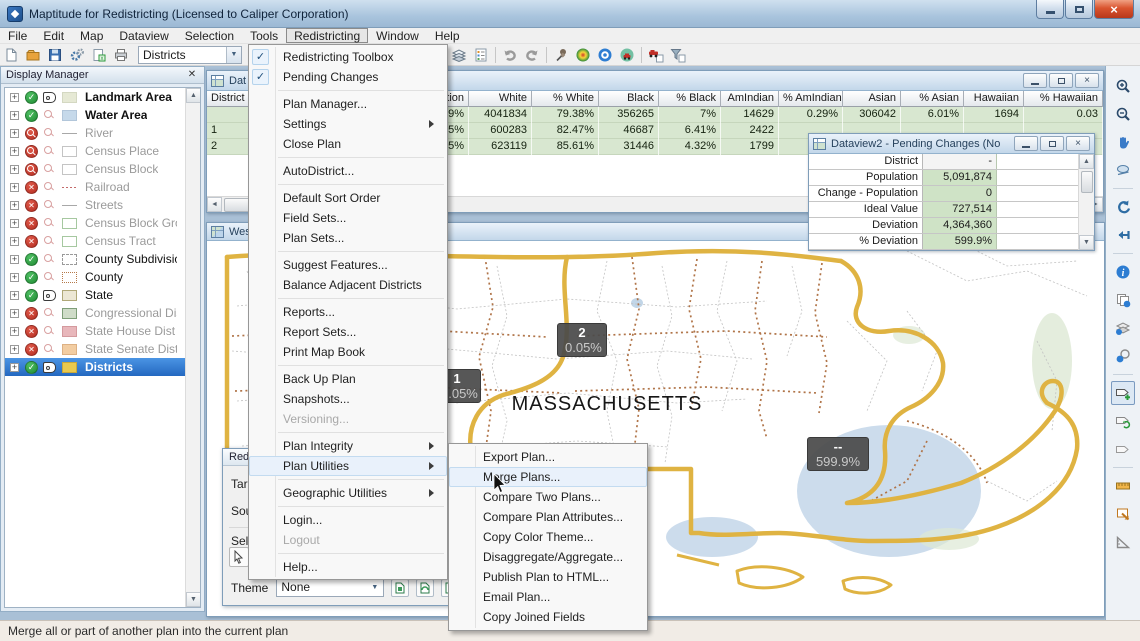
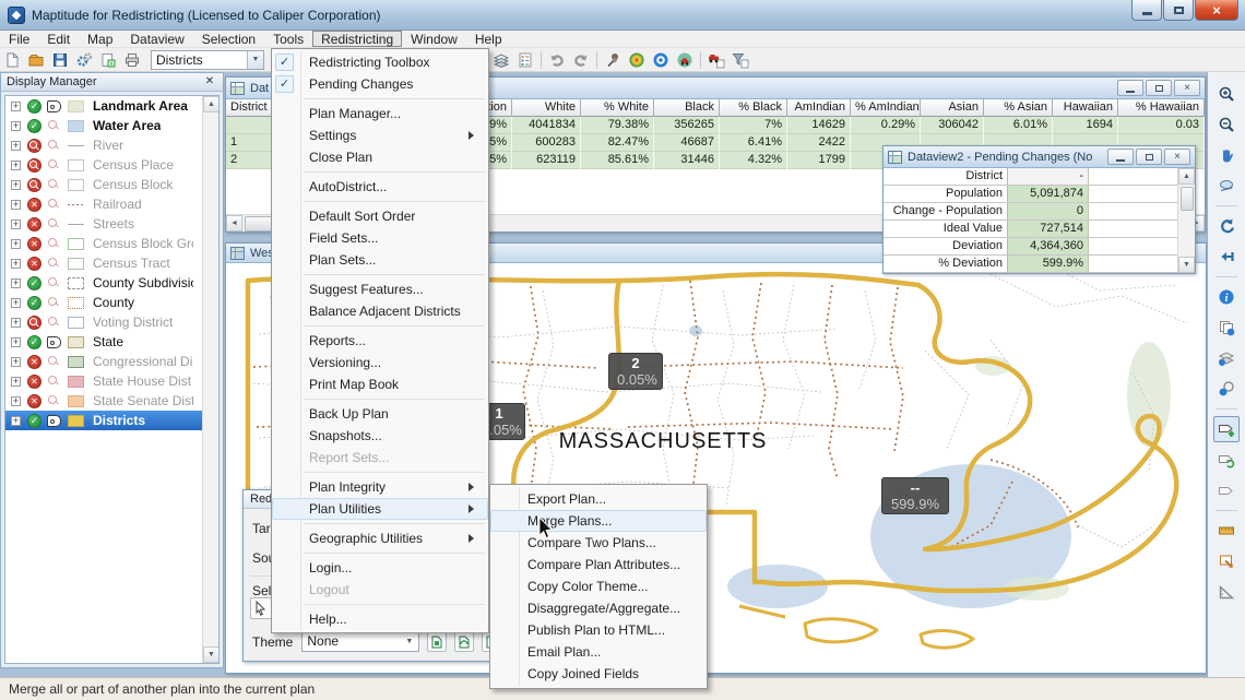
  Maptitude for Redistricting (Licensed to Caliper Corporation)
  ×
  File
  Edit
  Map
  Dataview
  Selection
  Tools
  Redistricting
  Window
  Help
  Districts
  Display Manager
  ✕
  Landmark Area
  Water Area
  River
  Census Place
  Census Block
  Railroad
  Streets
  Census Block Gr
  Census Tract
  County Subdivisi
  County
+ Voting District
  State
  Congressional Di
  State House Dist
  State Senate Dist
  Districts
  Dat
  ×
  District
  White
  % White
  Black
  % Black
  AmIndian
  % AmIndian
  Asian
  % Asian
  Hawaiian
  % Hawaiian
  4041834
  79.38%
  356265
  7%
  14629
  0.29%
  306042
  6.01%
  1694
  0.03
  1
  600283
  82.47%
  46687
  6.41%
  2422
  2
  623119
  85.61%
  31446
  4.32%
  1799
  MASSACHUSETTS
  2
  0.05%
  1
  .05%
  --
  599.9%
  Dataview2 - Pending Changes (No
  ×
  District
  -
  Population
  5,091,874
  Change - Population
  0
  Ideal Value
  727,514
  Deviation
  4,364,360
  % Deviation
  599.9%
  Theme
  None
  i
  ✓
  Redistricting Toolbox
  ✓
  Pending Changes
  Plan Manager...
  Settings
  Close Plan
  AutoDistrict...
  Default Sort Order
  Field Sets...
  Plan Sets...
  Suggest Features...
  Balance Adjacent Districts
  Reports...
- Report Sets...
+ Versioning...
  Print Map Book
  Back Up Plan
  Snapshots...
- Versioning...
+ Report Sets...
  Plan Integrity
  Plan Utilities
  Geographic Utilities
  Login...
  Logout
  Help...
  Export Plan...
  Mrge Plans...
  Compare Two Plans...
  Compare Plan Attributes...
  Copy Color Theme...
  Disaggregate/Aggregate...
  Publish Plan to HTML...
  Email Plan...
  Copy Joined Fields
  Merge all or part of another plan into the current plan
